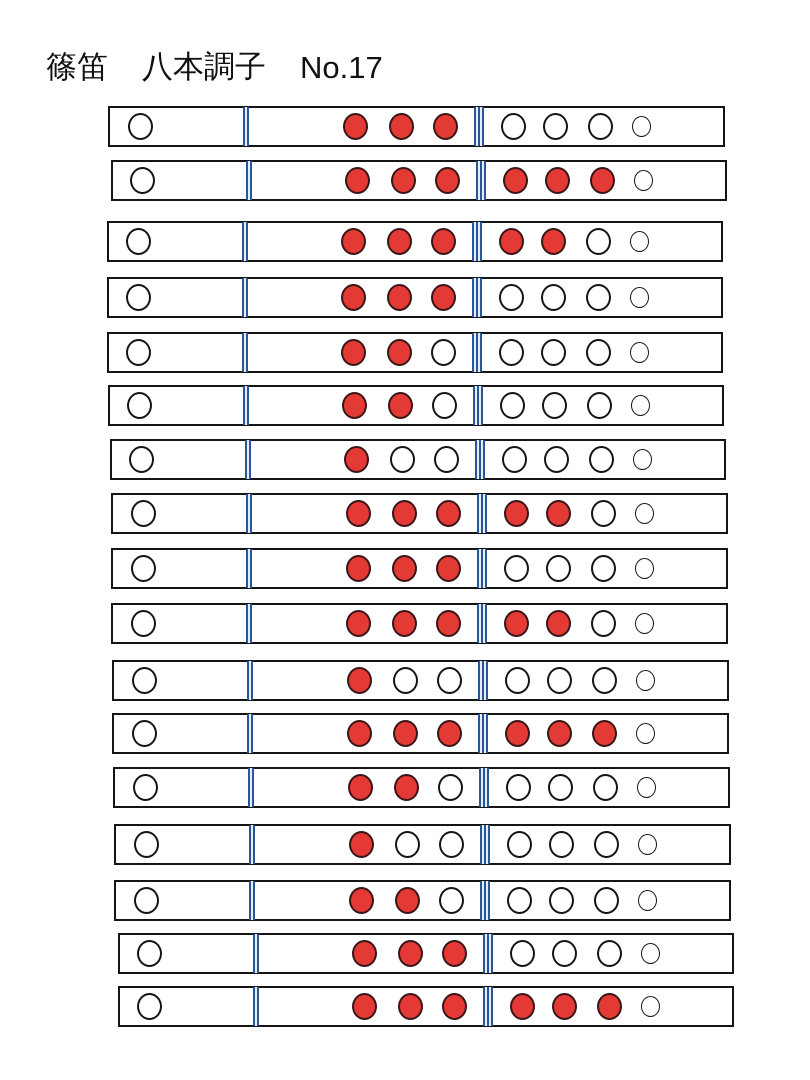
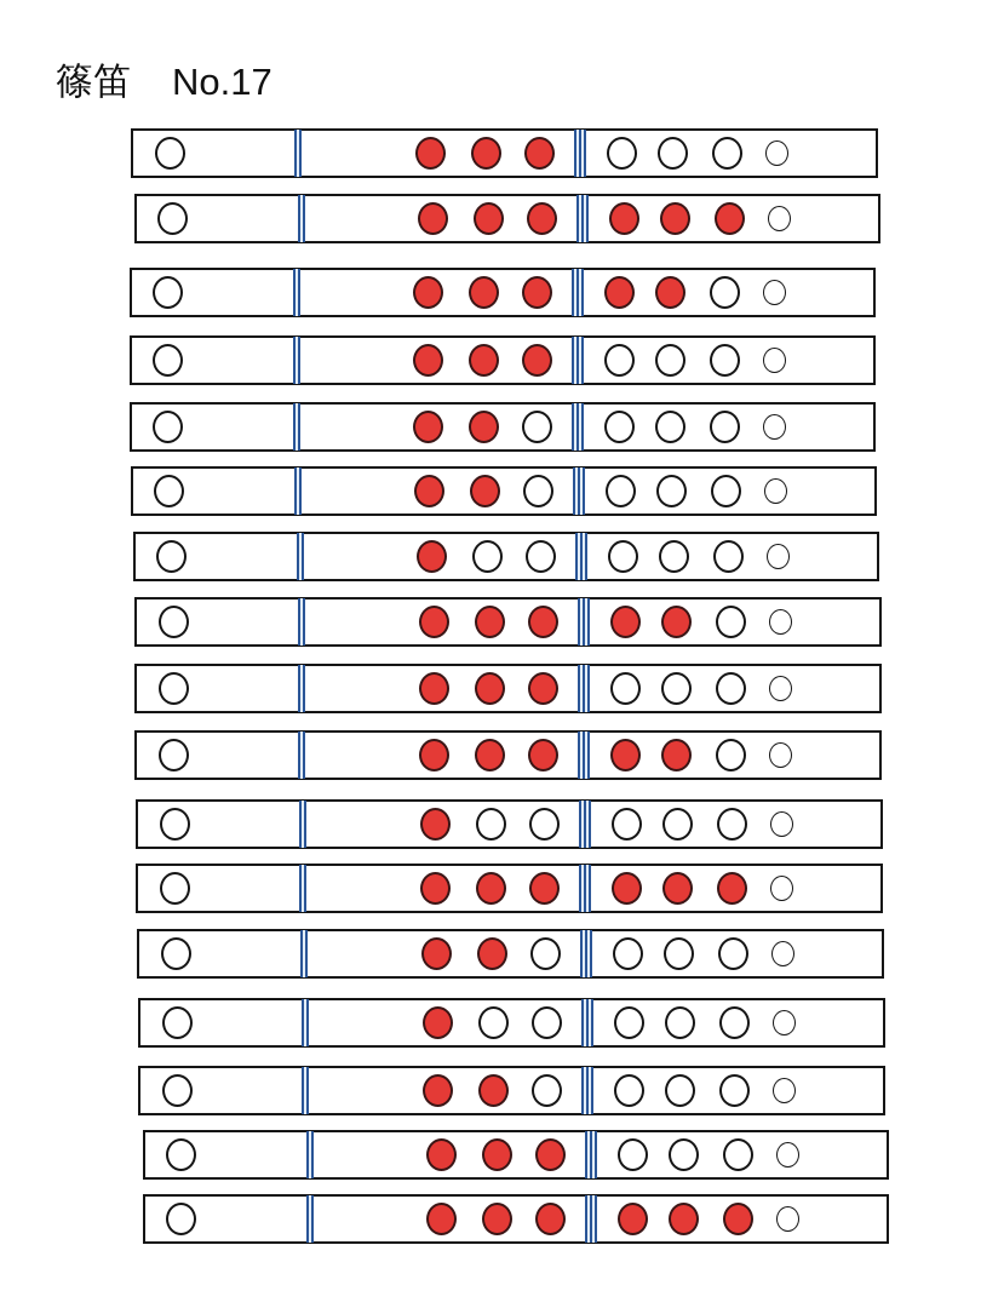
  篠笛
- 八本調子
  No.17
